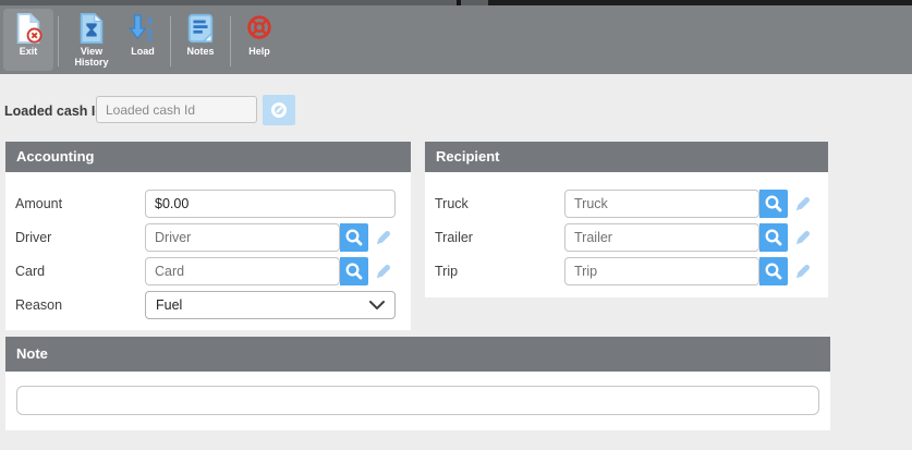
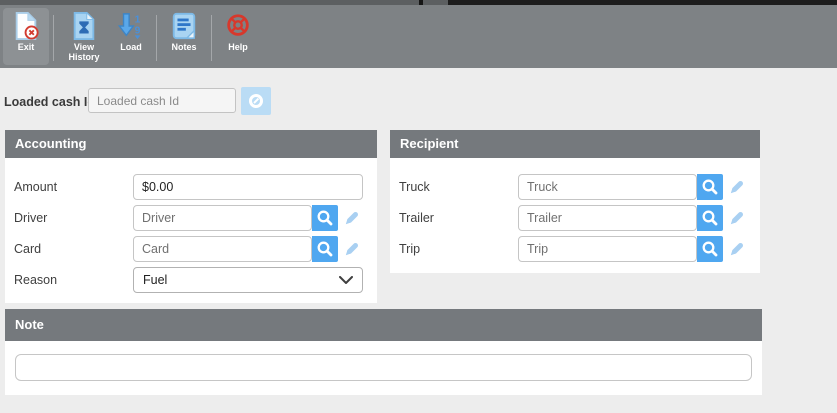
  Exit
  View History
- 4
+ 1
  9
  Load
  Notes
  Help
  Loaded cash I
  Loaded cash Id
  Accounting
  Amount
  $0.00
  Driver
  Driver
  Card
  Card
  Reason
  Fuel
  Recipient
  Truck
  Truck
  Trailer
  Trailer
  Trip
  Trip
  Note
